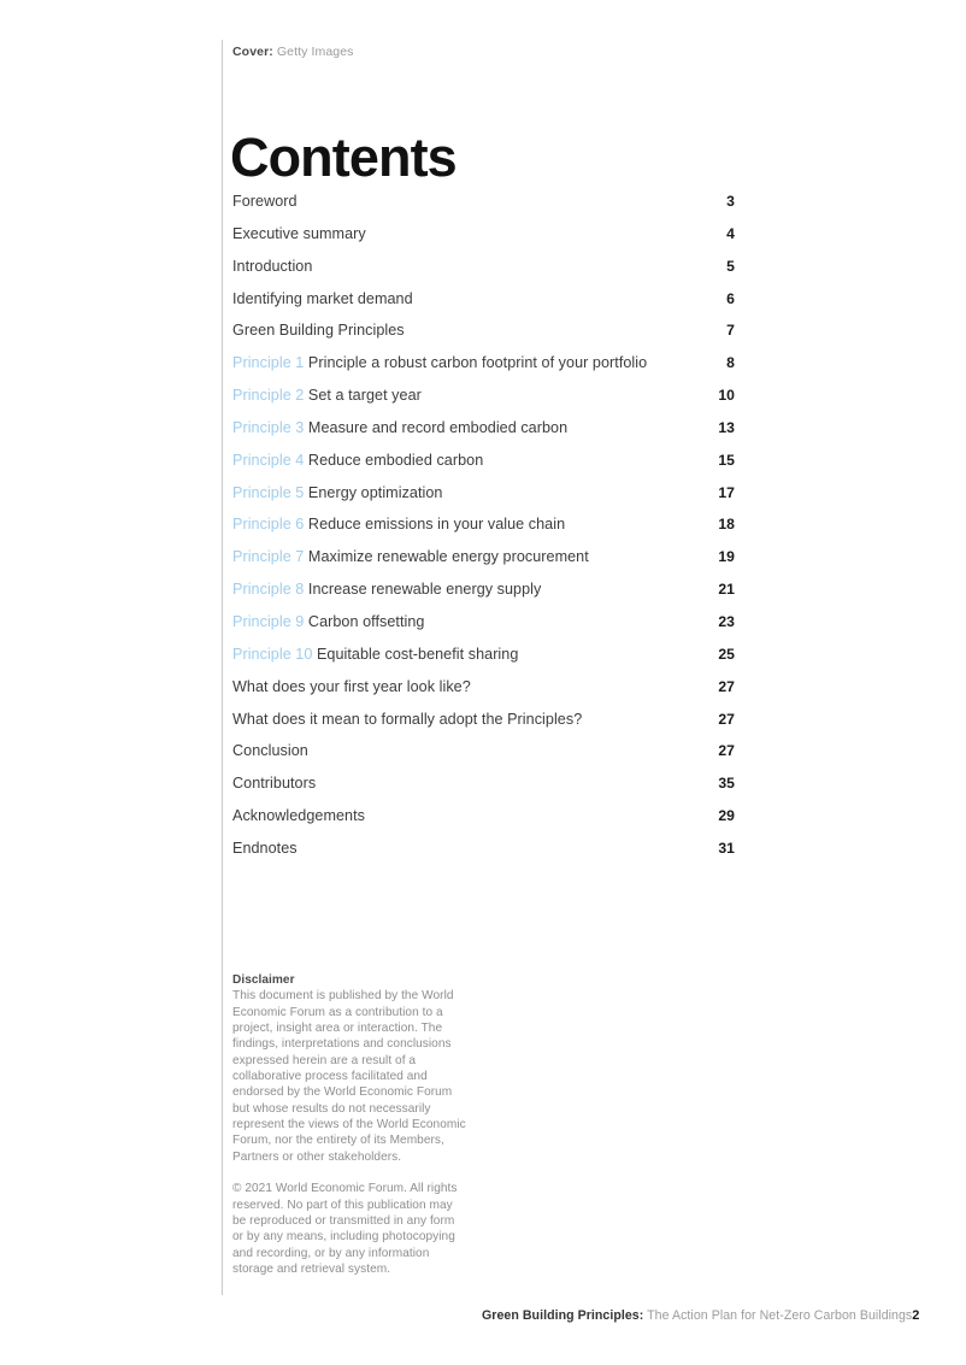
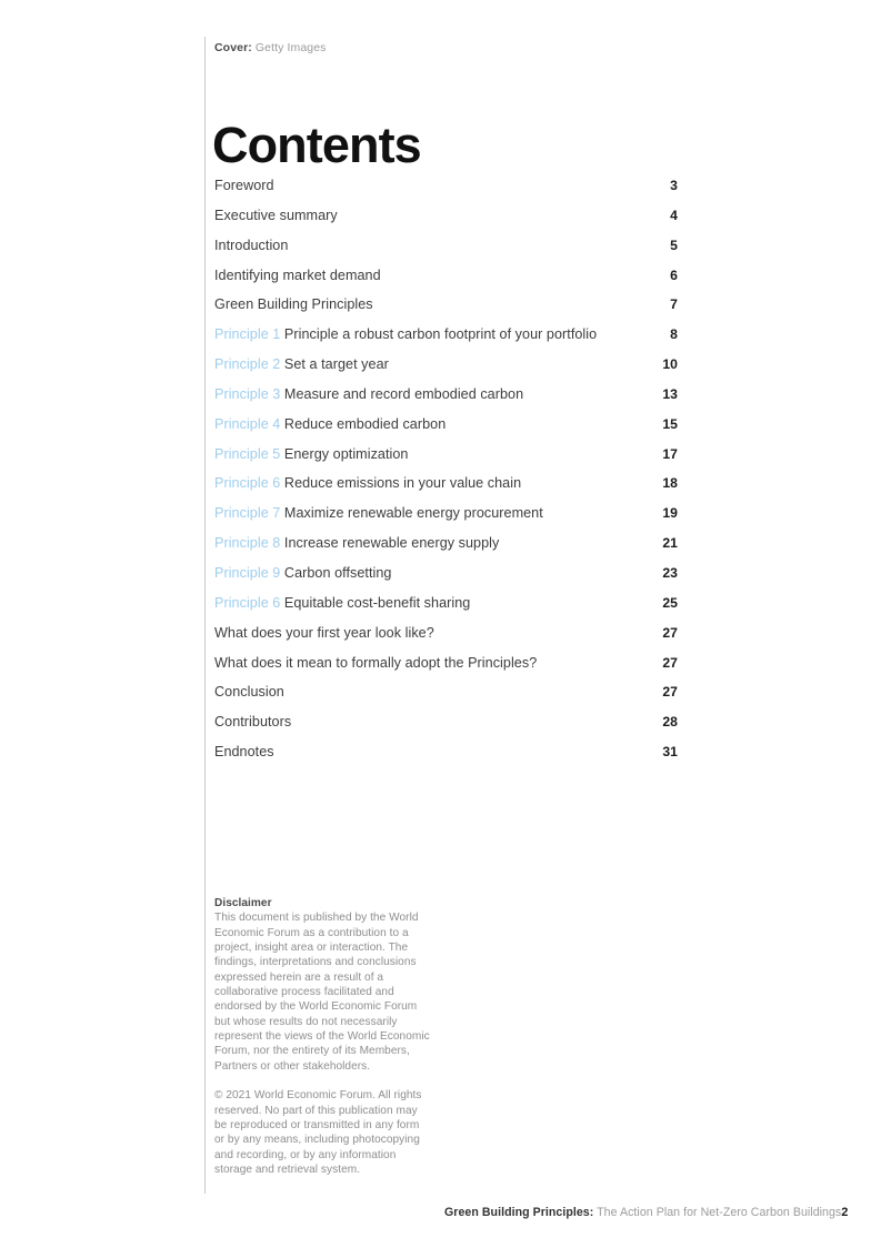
  Cover: Getty Images
  Contents
  Foreword
  3
  Executive summary
  4
  Introduction
  5
  Identifying market demand
  6
  Green Building Principles
  7
  Principle 1 Principle a robust carbon footprint of your portfolio
  8
  Principle 2 Set a target year
  10
  Principle 3 Measure and record embodied carbon
  13
  Principle 4 Reduce embodied carbon
  15
  Principle 5 Energy optimization
  17
  Principle 6 Reduce emissions in your value chain
  18
  Principle 7 Maximize renewable energy procurement
  19
  Principle 8 Increase renewable energy supply
  21
  Principle 9 Carbon offsetting
  23
- Principle 10 Equitable cost-benefit sharing
+ Principle 6 Equitable cost-benefit sharing
  25
  What does your first year look like?
  27
  What does it mean to formally adopt the Principles?
  27
  Conclusion
  27
  Contributors
- 35
+ 28
- Acknowledgements
- 29
  Endnotes
  31
  Disclaimer
  This document is published by the World Economic Forum as a contribution to a project, insight area or interaction. The findings, interpretations and conclusions expressed herein are a result of a collaborative process facilitated and endorsed by the World Economic Forum but whose results do not necessarily represent the views of the World Economic Forum, nor the entirety of its Members, Partners or other stakeholders.
  © 2021 World Economic Forum. All rights reserved. No part of this publication may be reproduced or transmitted in any form or by any means, including photocopying and recording, or by any information storage and retrieval system.
  Green Building Principles: The Action Plan for Net-Zero Carbon Buildings
  2
